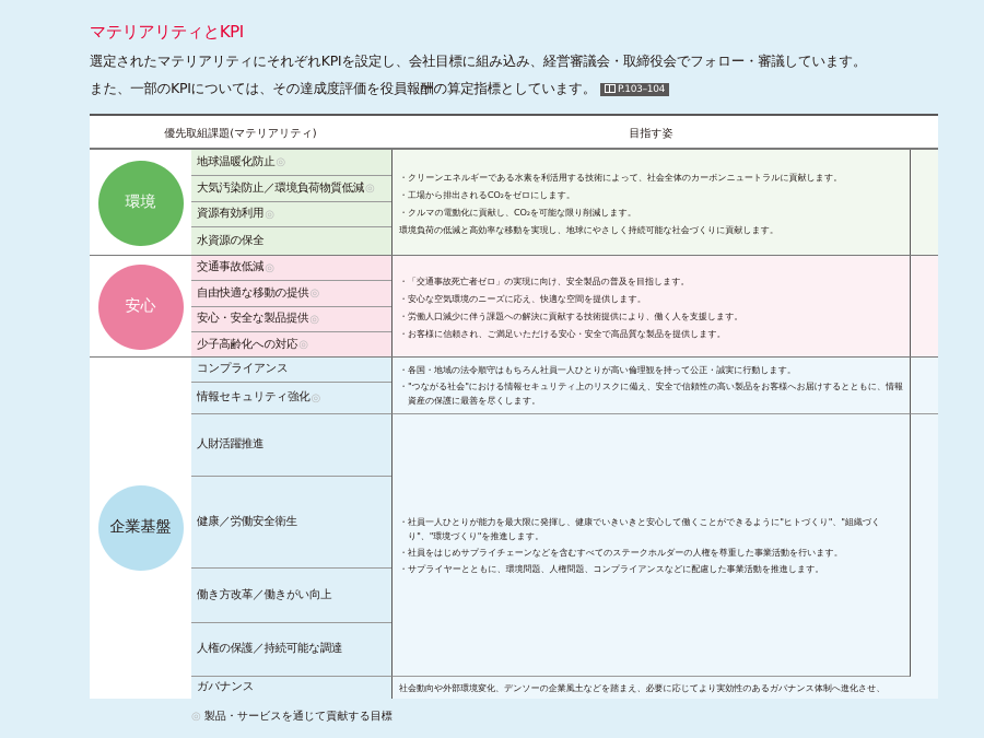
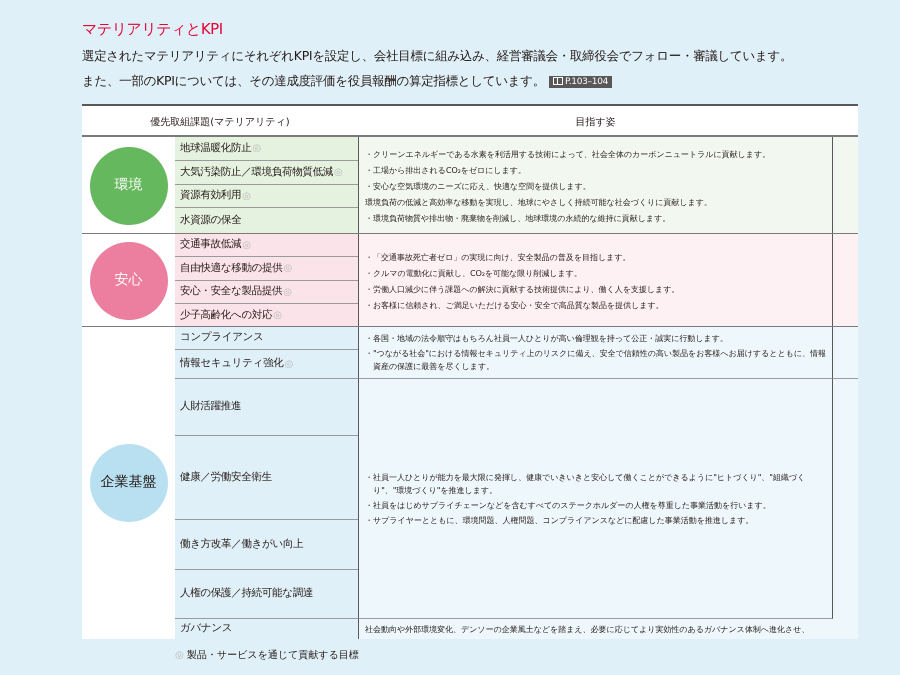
  マテリアリティとKPI
  選定されたマテリアリティにそれぞれKPIを設定し、会社目標に組み込み、経営審議会・取締役会でフォロー・審議しています。
  また、一部のKPIについては、その達成度評価を役員報酬の算定指標としています。 P.103–104
  優先取組課題(マテリアリティ)
  目指す姿
  環境
  地球温暖化防止
  ◎
  大気汚染防止／環境負荷物質低減
  ◎
  資源有効利用
  ◎
  水資源の保全
  ・クリーンエネルギーである水素を利活用する技術によって、社会全体のカーボンニュートラルに貢献します。
  ・工場から排出されるCO₂をゼロにします。
- ・クルマの電動化に貢献し、CO₂を可能な限り削減します。
+ ・安心な空気環境のニーズに応え、快適な空間を提供します。
  環境負荷の低減と高効率な移動を実現し、地球にやさしく持続可能な社会づくりに貢献します。
+ ・環境負荷物質や排出物・廃棄物を削減し、地球環境の永続的な維持に貢献します。
  安心
  交通事故低減
  ◎
  自由快適な移動の提供
  ◎
  安心・安全な製品提供
  ◎
  少子高齢化への対応
  ◎
  ・「交通事故死亡者ゼロ」の実現に向け、安全製品の普及を目指します。
- ・安心な空気環境のニーズに応え、快適な空間を提供します。
+ ・クルマの電動化に貢献し、CO₂を可能な限り削減します。
  ・労働人口減少に伴う課題への解決に貢献する技術提供により、働く人を支援します。
  ・お客様に信頼され、ご満足いただける安心・安全で高品質な製品を提供します。
  企業基盤
  コンプライアンス
  情報セキュリティ強化
  ◎
  人財活躍推進
  健康／労働安全衛生
  働き方改革／働きがい向上
  人権の保護／持続可能な調達
  ガバナンス
  ・各国・地域の法令順守はもちろん社員一人ひとりが高い倫理観を持って公正・誠実に行動します。
  ・"つながる社会"における情報セキュリティ上のリスクに備え、安全で信頼性の高い製品をお客様へお届けするとともに、情報資産の保護に最善を尽くします。
  ・社員一人ひとりが能力を最大限に発揮し、健康でいきいきと安心して働くことができるように"ヒトづくり"、"組織づくり"、"環境づくり"を推進します。
  ・社員をはじめサプライチェーンなどを含むすべてのステークホルダーの人権を尊重した事業活動を行います。
  ・サプライヤーとともに、環境問題、人権問題、コンプライアンスなどに配慮した事業活動を推進します。
  社会動向や外部環境変化、デンソーの企業風土などを踏まえ、必要に応じてより実効性のあるガバナンス体制へ進化させ、
  ◎ 製品・サービスを通じて貢献する目標
